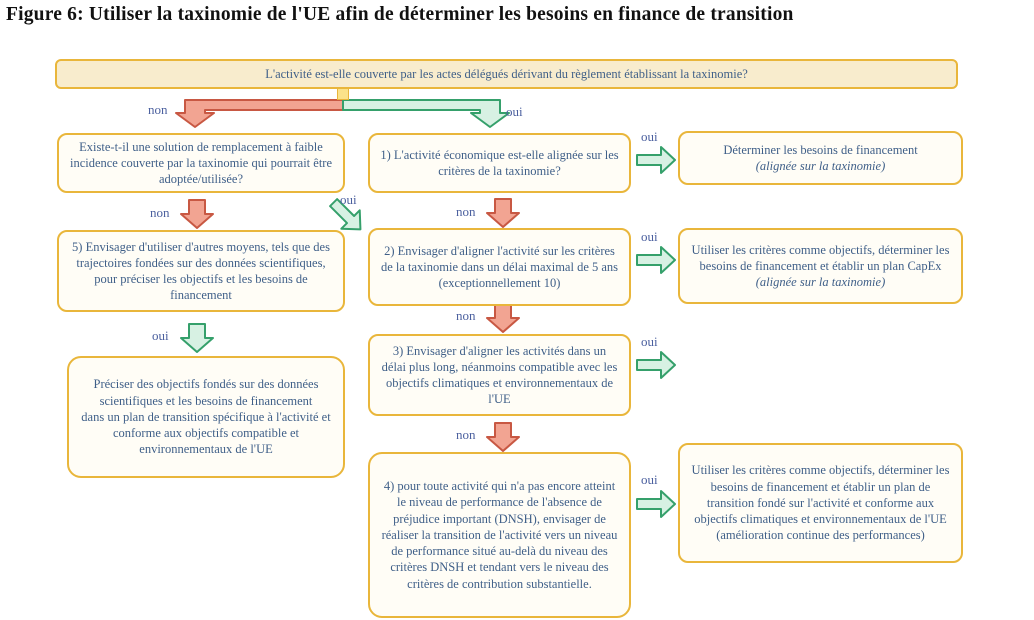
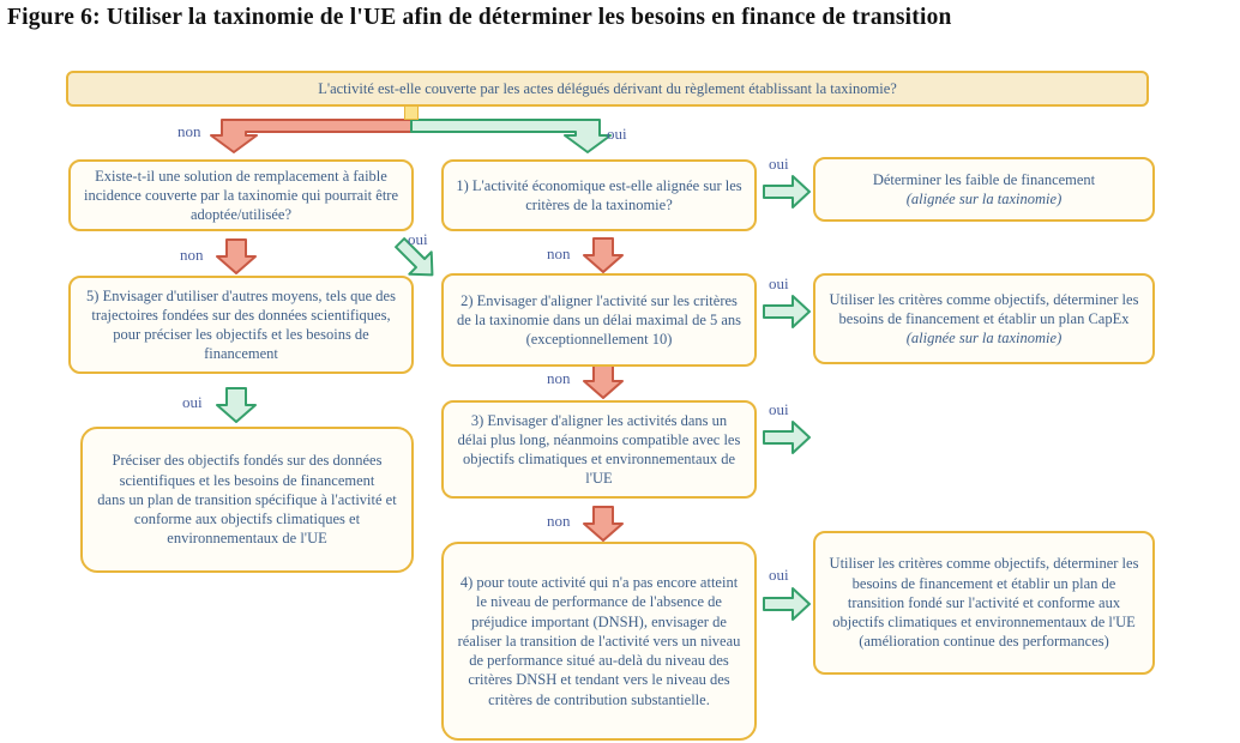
  Figure 6: Utiliser la taxinomie de l'UE afin de déterminer les besoins en finance de transition
  non
  oui
  non
  oui
  oui
  oui
  non
  oui
  non
  oui
  non
  oui
  L'activité est-elle couverte par les actes délégués dérivant du règlement établissant la taxinomie?
  Existe-t-il une solution de remplacement à faible incidence couverte par la taxinomie qui pourrait être adoptée/utilisée?
  5) Envisager d'utiliser d'autres moyens, tels que des trajectoires fondées sur des données scientifiques, pour préciser les objectifs et les besoins de financement
  Préciser des objectifs fondés sur des données scientifiques et les besoins de financement
- dans un plan de transition spécifique à l'activité et conforme aux objectifs compatible et environnementaux de l'UE
+ dans un plan de transition spécifique à l'activité et conforme aux objectifs climatiques et environnementaux de l'UE
  1) L'activité économique est-elle alignée sur les critères de la taxinomie?
  2) Envisager d'aligner l'activité sur les critères de la taxinomie dans un délai maximal de 5 ans (exceptionnellement 10)
  3) Envisager d'aligner les activités dans un délai plus long, néanmoins compatible avec les objectifs climatiques et environnementaux de l'UE
  4) pour toute activité qui n'a pas encore atteint le niveau de performance de l'absence de préjudice important (DNSH), envisager de réaliser la transition de l'activité vers un niveau de performance situé au-delà du niveau des critères DNSH et tendant vers le niveau des critères de contribution substantielle.
- Déterminer les besoins de financement
+ Déterminer les faible de financement
  (alignée sur la taxinomie)
  Utiliser les critères comme objectifs, déterminer les besoins de financement et établir un plan CapEx
  (alignée sur la taxinomie)
  Utiliser les critères comme objectifs, déterminer les besoins de financement et établir un plan de transition fondé sur l'activité et conforme aux objectifs climatiques et environnementaux de l'UE (amélioration continue des performances)
